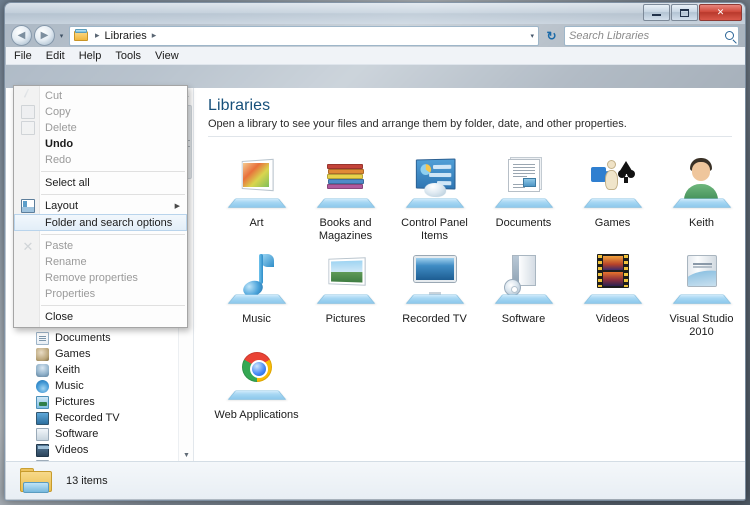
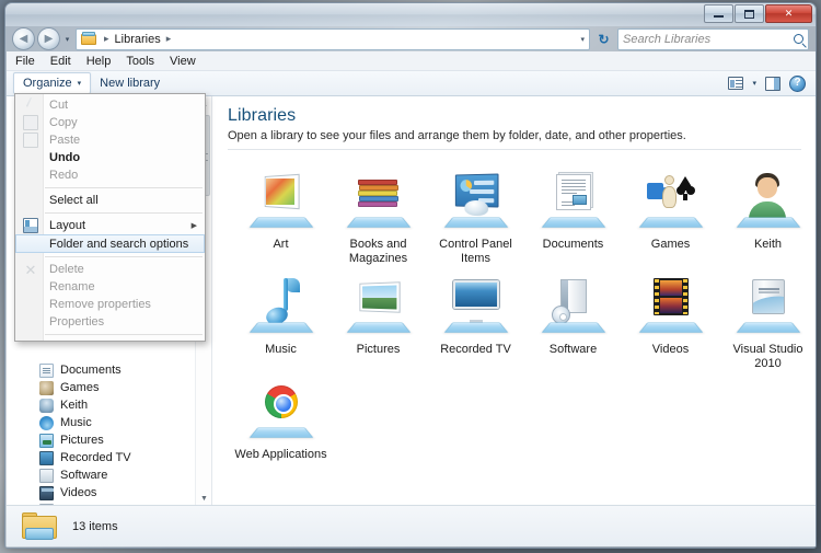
  ✕
  ◀
  ▶
  ▸
  Libraries
  ▸
  ↻
  Search Libraries
  File
  Edit
  Help
  Tools
  View
+ Organize
+ New library
+ ?
  Documents
  Games
  Keith
  Music
  Pictures
  Recorded TV
  Software
  Videos
  Libraries
  Open a library to see your files and arrange them by folder, date, and other properties.
  Art
  Books and Magazines
  Control Panel Items
  Documents
  Games
  Keith
  Music
  Pictures
  Recorded TV
  Software
  Videos
  Visual Studio 2010
  Web Applications
  13 items
  Cut
  Copy
- Delete
+ Paste
  Undo
  Redo
  Select all
  Layout
  Folder and search options
  ✕
- Paste
+ Delete
  Rename
  Remove properties
  Properties
- Close
